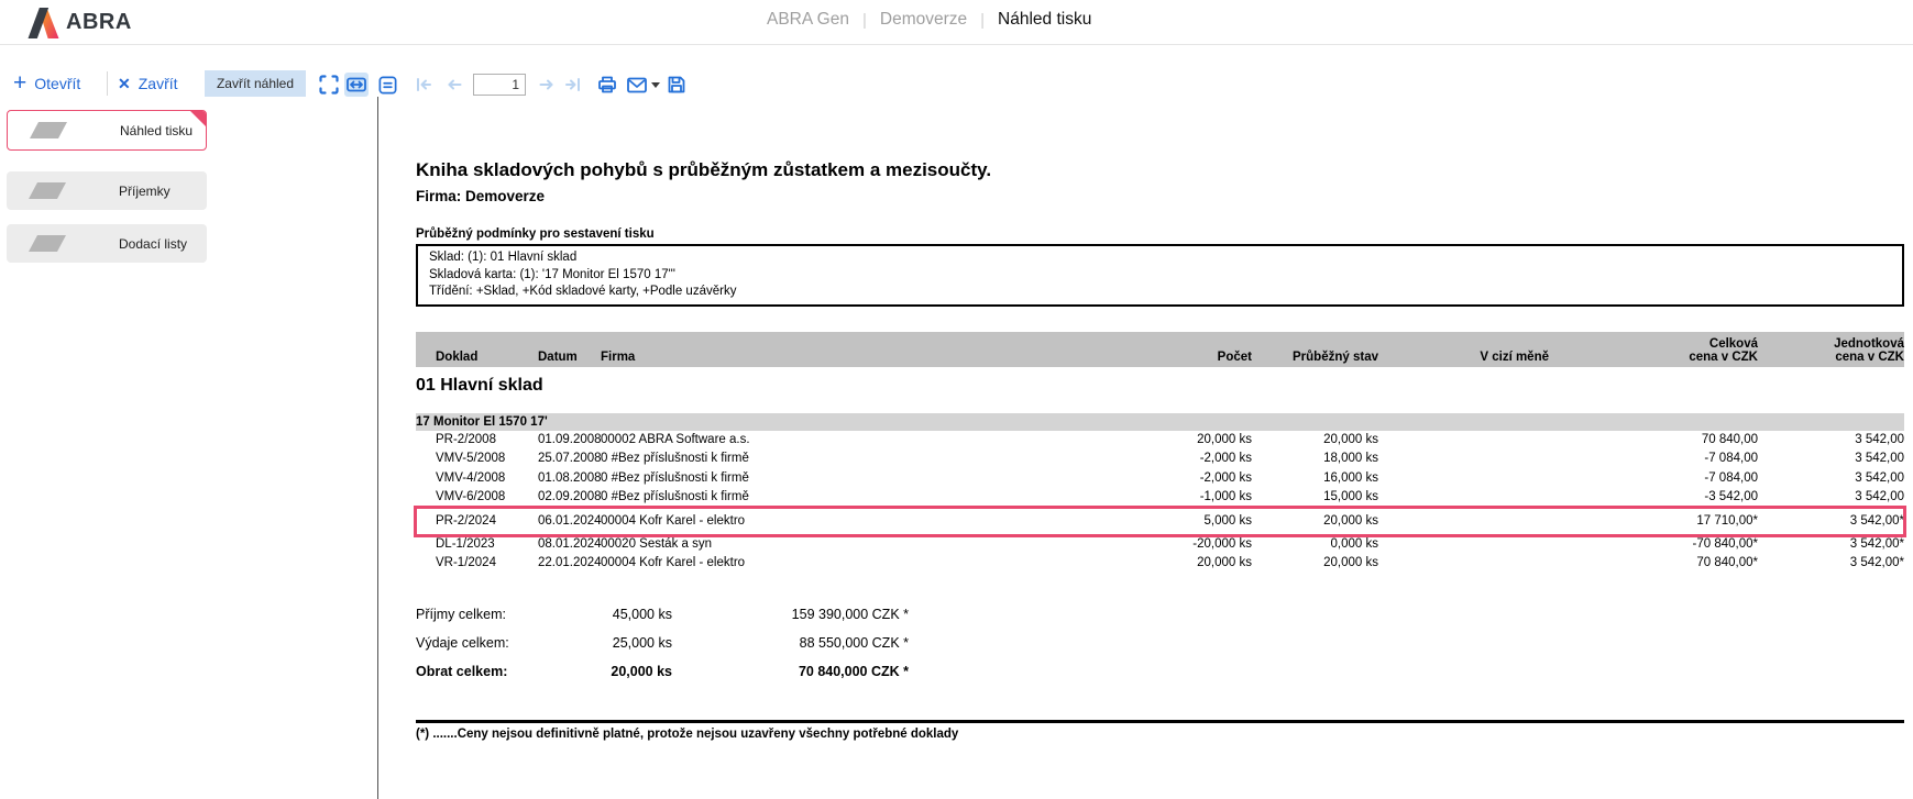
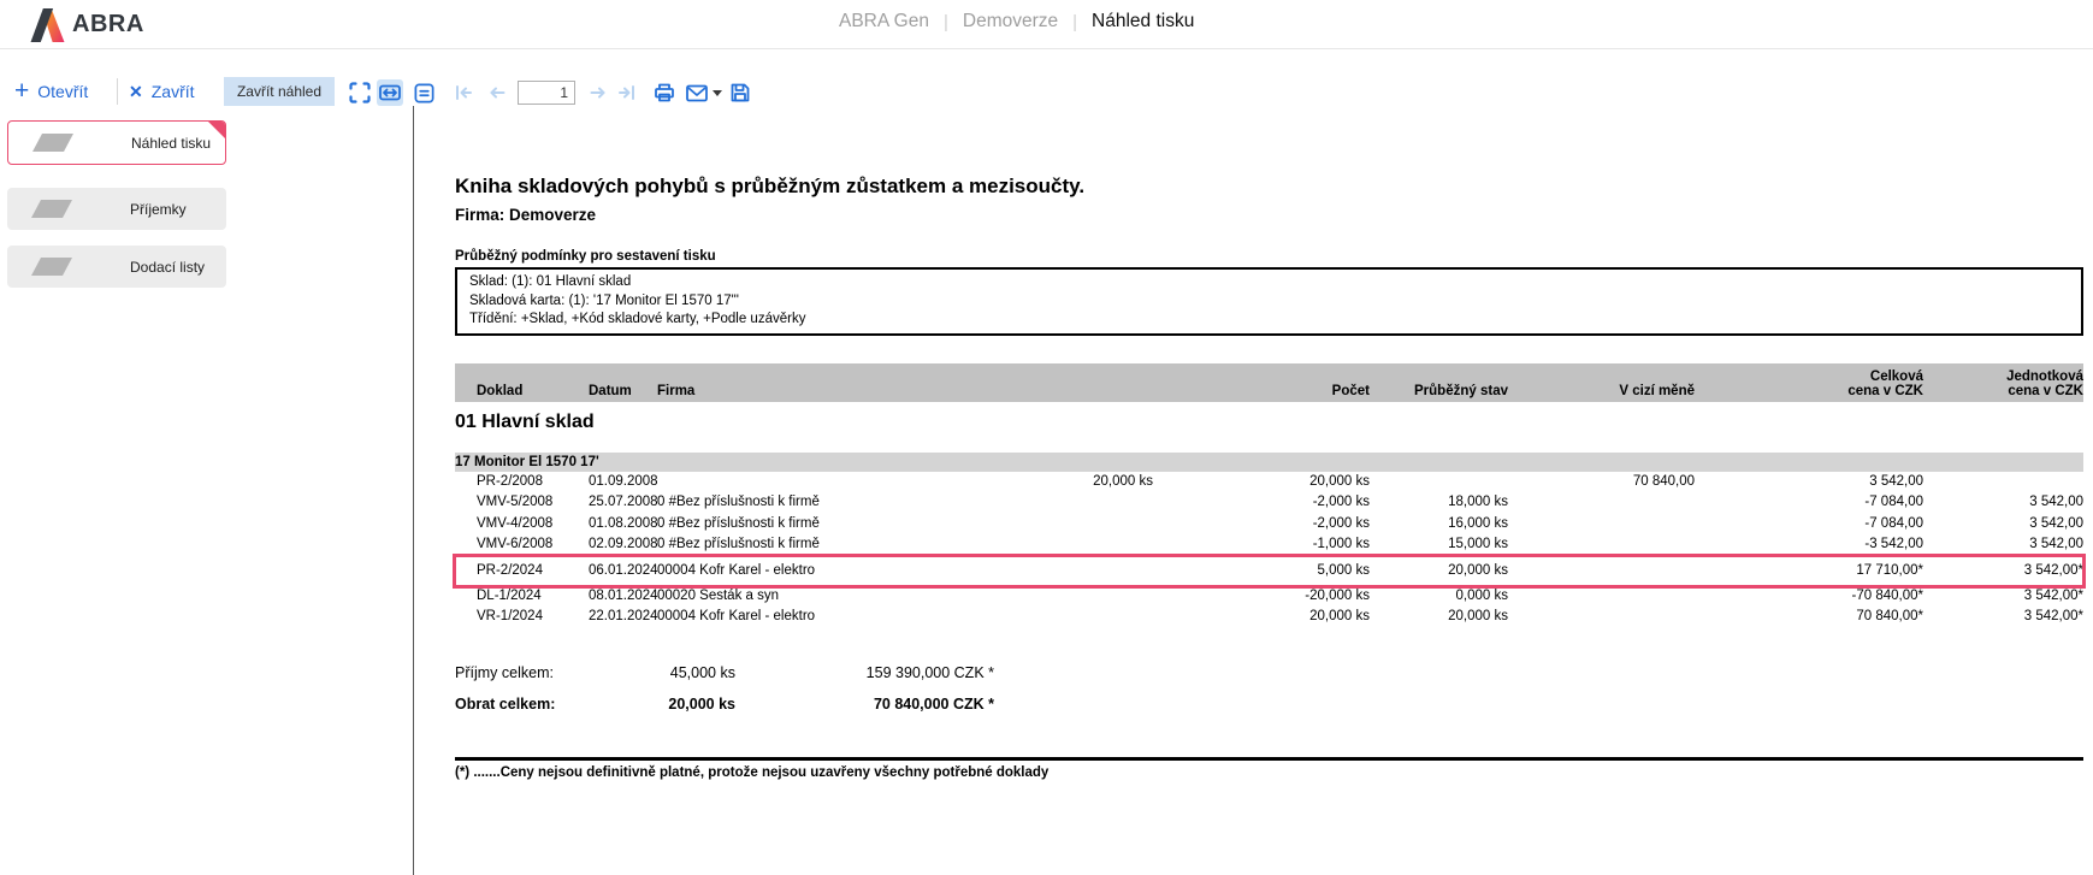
  ABRA
  ABRA Gen
  |
  Demoverze
  |
  Náhled tisku
  +
  Otevřít
  ✕
  Zavřít
  Zavřít náhled
  1
  Náhled tisku
  Příjemky
  Dodací listy
  Kniha skladových pohybů s průběžným zůstatkem a mezisoučty.
  Firma: Demoverze
  Průběžný podmínky pro sestavení tisku
  Sklad: (1): 01 Hlavní sklad
  Skladová karta: (1): '17 Monitor El 1570 17"'
  Třídění: +Sklad, +Kód skladové karty, +Podle uzávěrky
  Doklad
  Datum
  Firma
  Počet
  Průběžný stav
  V cizí měně
  Celková
  cena v CZK
  Jednotková
  cena v CZK
  01 Hlavní sklad
  17 Monitor El 1570 17'
  PR-2/2008
  01.09.2008
- 00002 ABRA Software a.s.
  20,000 ks
  20,000 ks
  70 840,00
  3 542,00
  VMV-5/2008
  25.07.2008
  0 #Bez příslušnosti k firmě
  -2,000 ks
  18,000 ks
  -7 084,00
  3 542,00
  VMV-4/2008
  01.08.2008
  0 #Bez příslušnosti k firmě
  -2,000 ks
  16,000 ks
  -7 084,00
  3 542,00
  VMV-6/2008
  02.09.2008
  0 #Bez příslušnosti k firmě
  -1,000 ks
  15,000 ks
  -3 542,00
  3 542,00
  PR-2/2024
  06.01.2024
  00004 Kofr Karel - elektro
  5,000 ks
  20,000 ks
  17 710,00*
  3 542,00*
- DL-1/2023
+ DL-1/2024
  08.01.2024
  00020 Šesták a syn
  -20,000 ks
  0,000 ks
  -70 840,00*
  3 542,00*
  VR-1/2024
  22.01.2024
  00004 Kofr Karel - elektro
  20,000 ks
  20,000 ks
  70 840,00*
  3 542,00*
  Příjmy celkem:
  45,000 ks
  159 390,000 CZK *
- Výdaje celkem:
- 25,000 ks
- 88 550,000 CZK *
  Obrat celkem:
  20,000 ks
  70 840,000 CZK *
  (*) .......Ceny nejsou definitivně platné, protože nejsou uzavřeny všechny potřebné doklady
